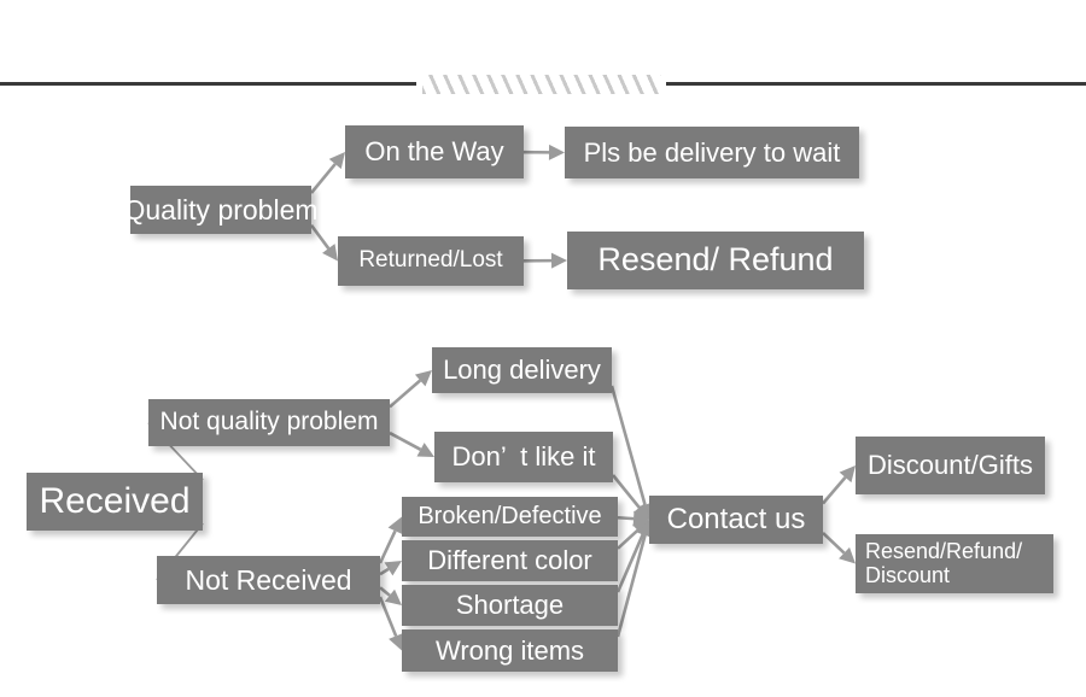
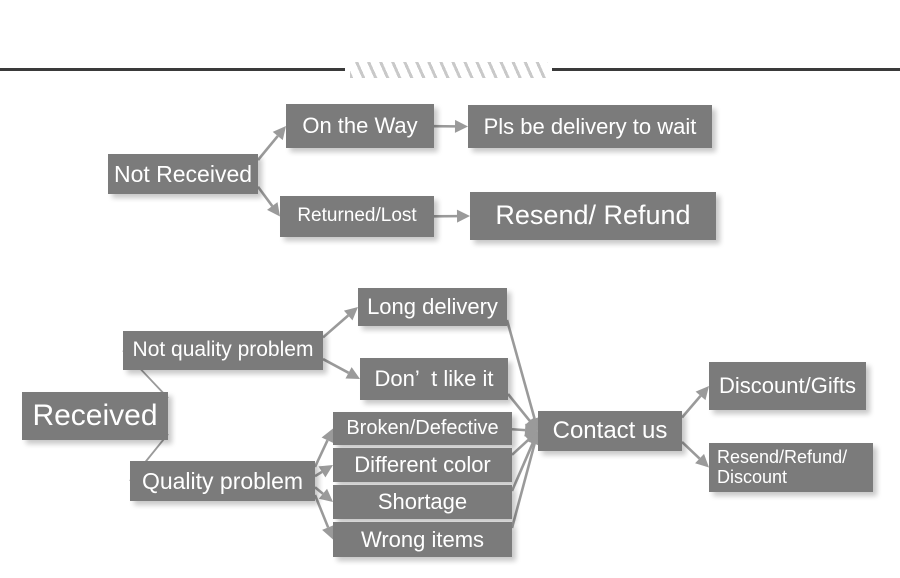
- Quality problem
+ Not Received
  On the Way
  Returned/Lost
  Pls be delivery to wait
  Resend/ Refund
  Received
  Not quality problem
- Not Received
+ Quality problem
  Long delivery
  Don’ t like it
  Broken/Defective
  Different color
  Shortage
  Wrong items
  Contact us
  Discount/Gifts
  Resend/Refund/
  Discount
